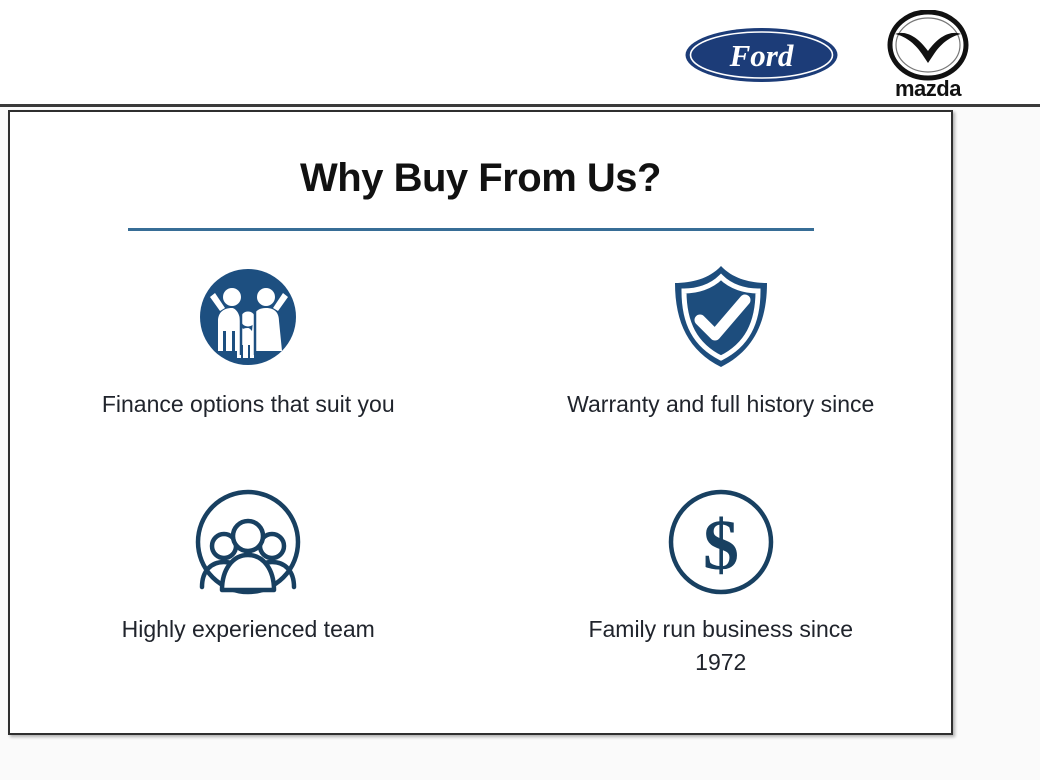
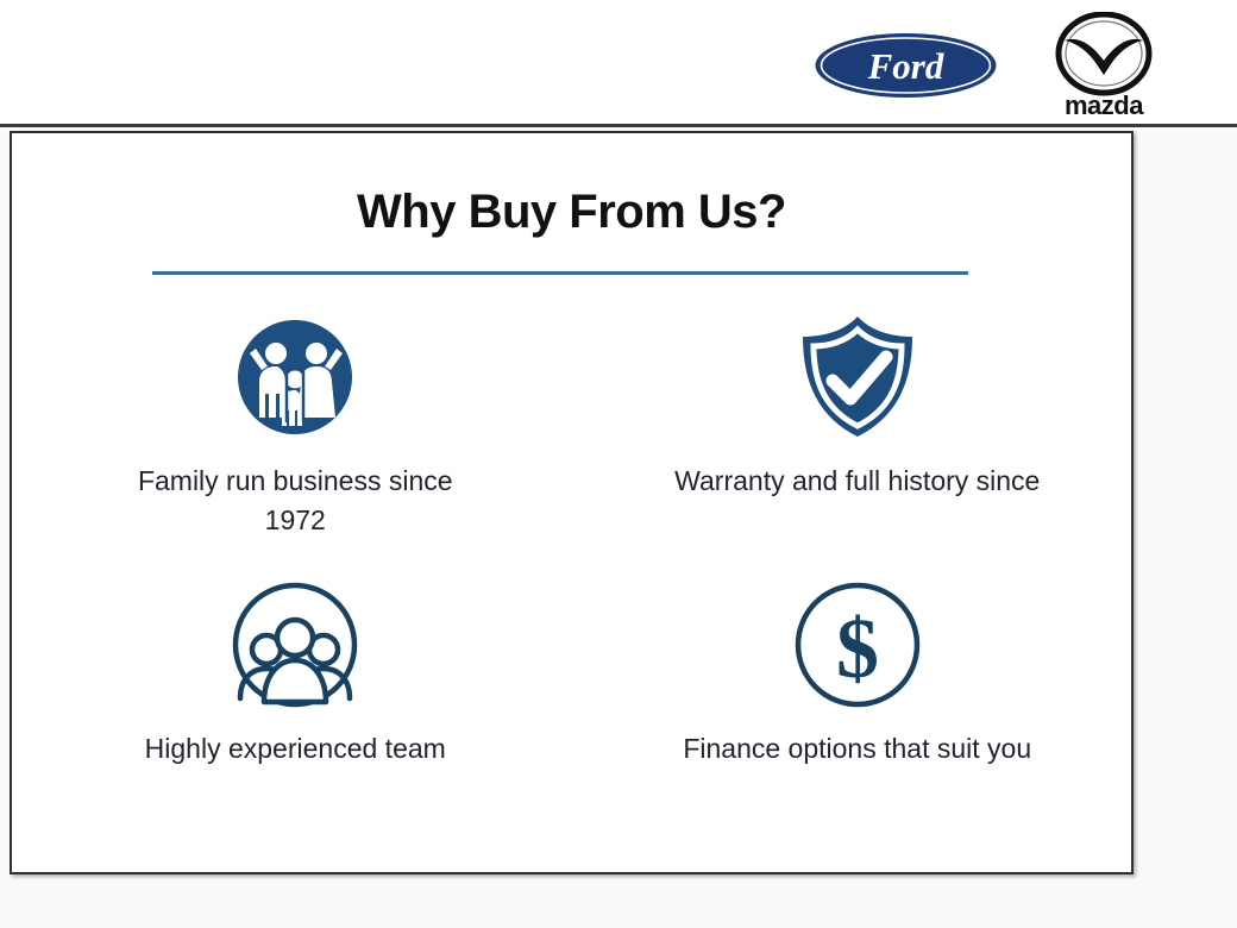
  Ford
  mazda
  Why Buy From Us?
- Finance options that suit you
+ Family run business since 1972
  Warranty and full history since
  Highly experienced team
  $
- Family run business since 1972
+ Finance options that suit you
